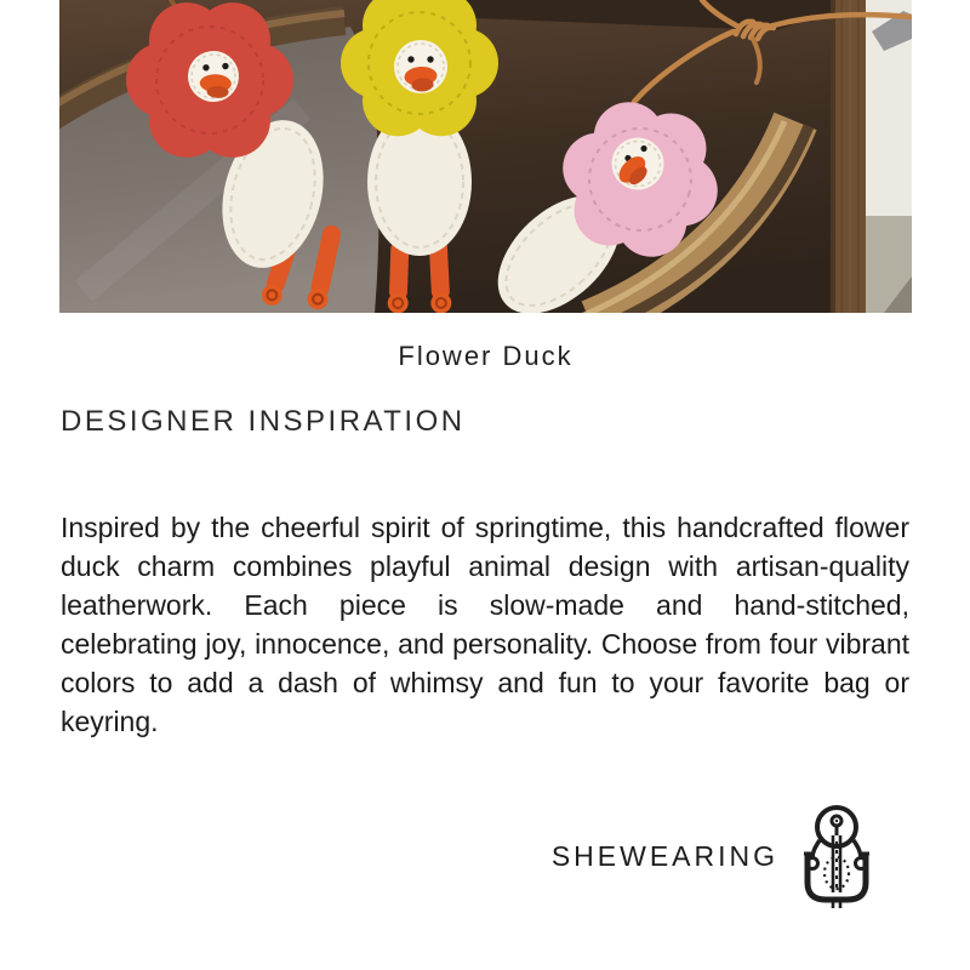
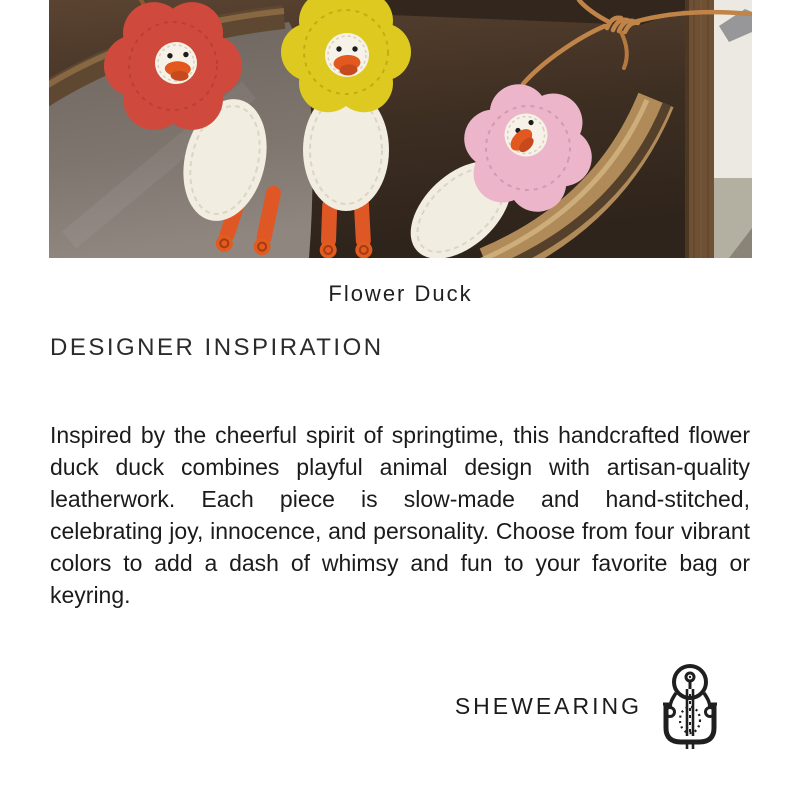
  Flower Duck
  DESIGNER INSPIRATION
- Inspired by the cheerful spirit of springtime, this handcrafted flower duck charm combines playful animal design with artisan-quality leatherwork. Each piece is slow-made and hand-stitched, celebrating joy, innocence, and personality. Choose from four vibrant colors to add a dash of whimsy and fun to your favorite bag or keyring.
+ Inspired by the cheerful spirit of springtime, this handcrafted flower duck duck combines playful animal design with artisan-quality leatherwork. Each piece is slow-made and hand-stitched, celebrating joy, innocence, and personality. Choose from four vibrant colors to add a dash of whimsy and fun to your favorite bag or keyring.
  SHEWEARING
